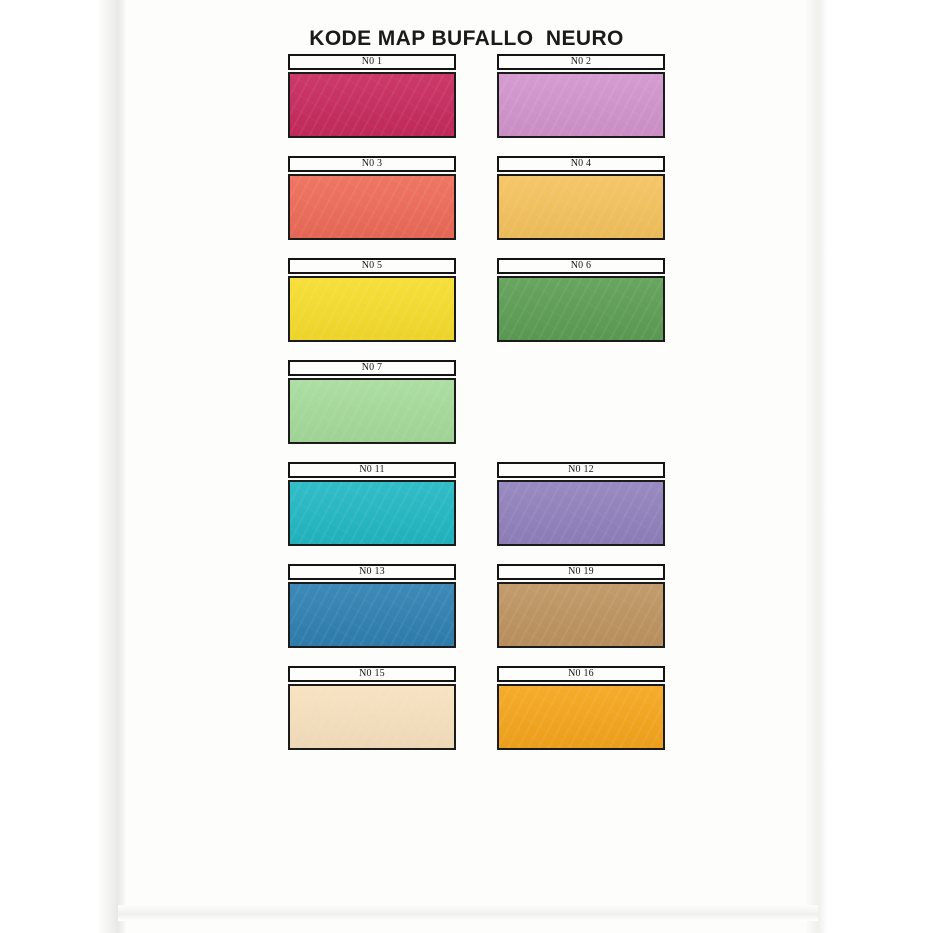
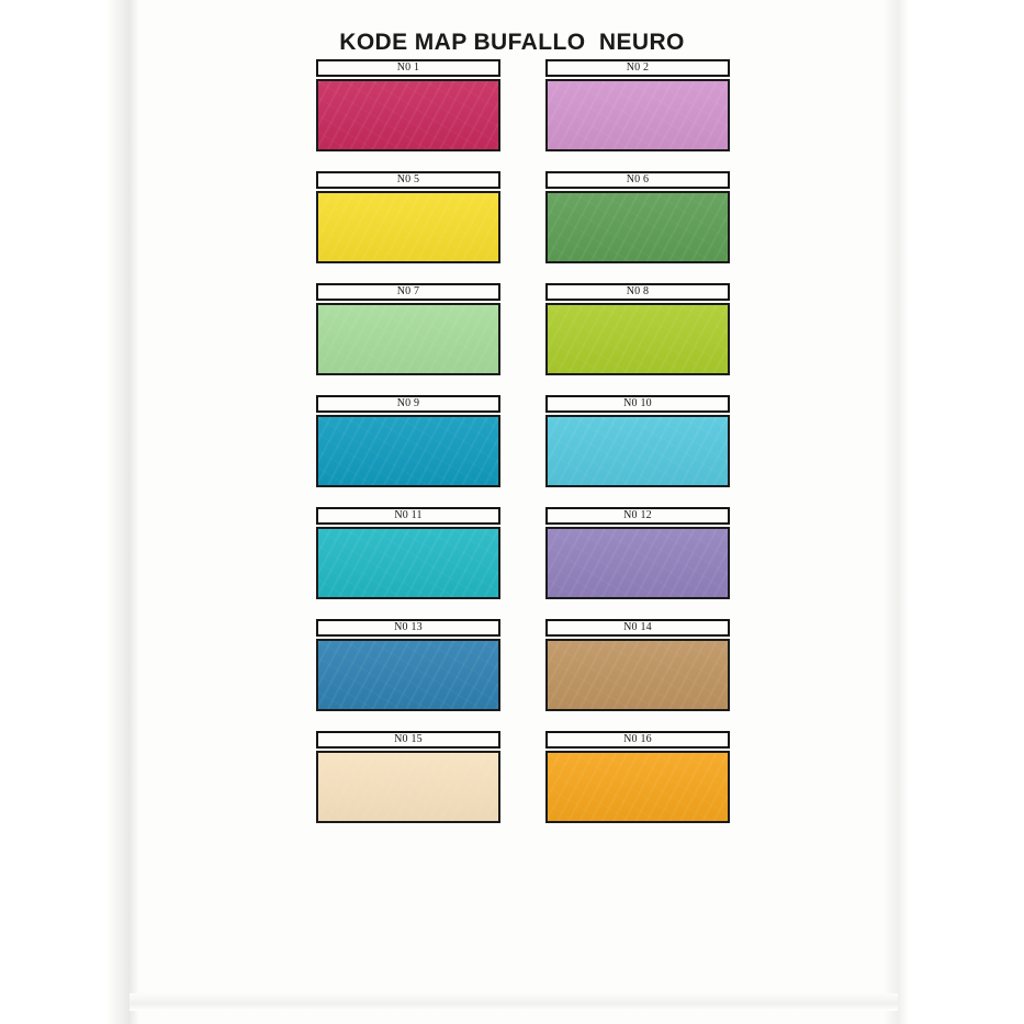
  KODE MAP BUFALLO NEURO
  N0 1
  N0 2
- N0 3
- N0 4
  N0 5
  N0 6
  N0 7
+ N0 8
+ N0 9
+ N0 10
  N0 11
  N0 12
  N0 13
- N0 19
+ N0 14
  N0 15
  N0 16
